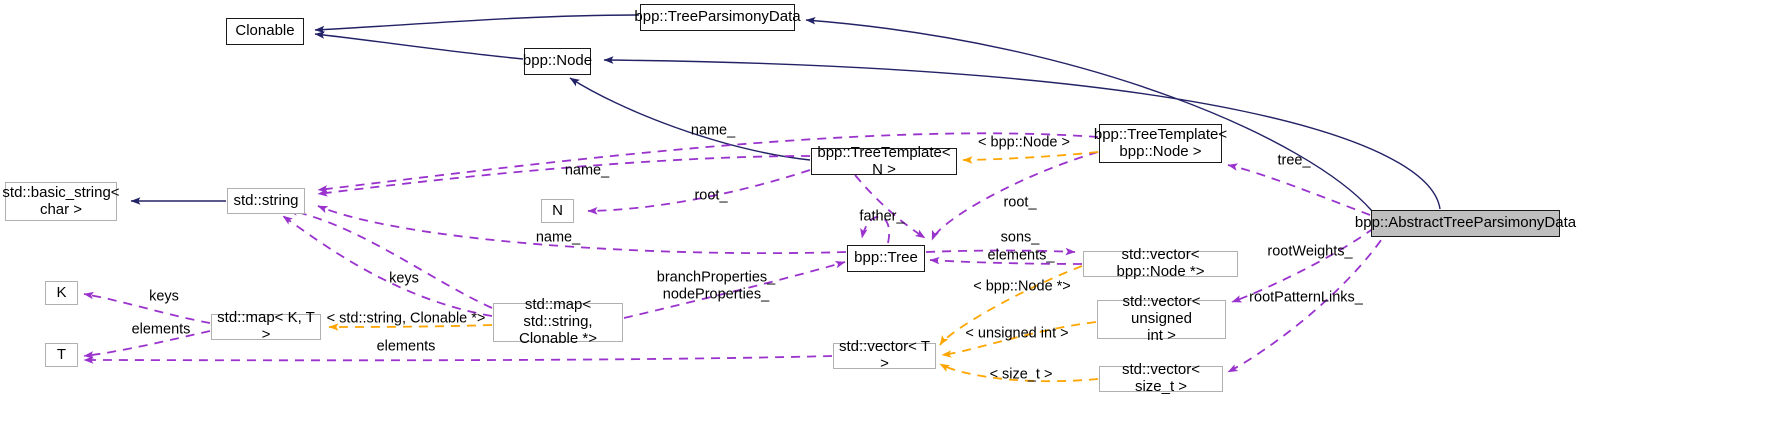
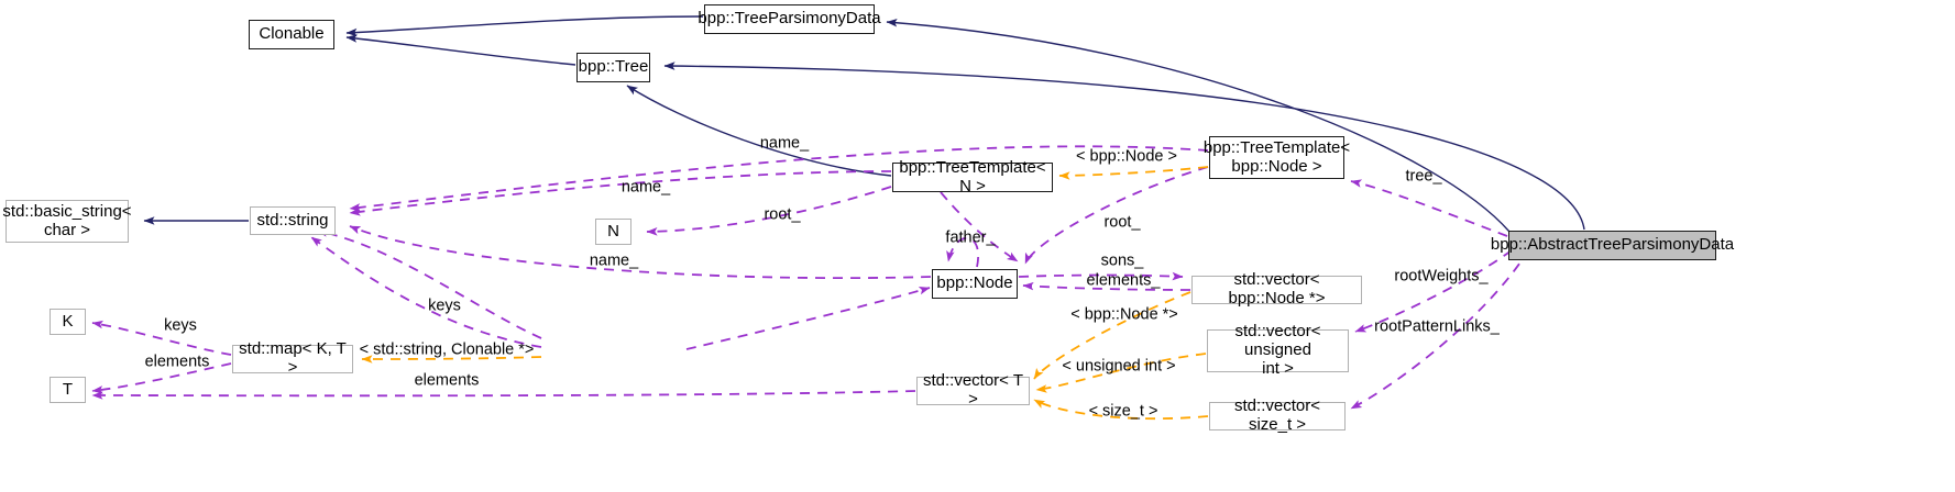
  Clonable
  bpp::TreeParsimonyData
- bpp::Node
+ bpp::Tree
  bpp::TreeTemplate<
  bpp::Node >
  bpp::TreeTemplate< N >
  bpp::AbstractTreeParsimonyData
  std::basic_string<
  char >
  std::string
  N
- bpp::Tree
+ bpp::Node
  std::vector< bpp::Node *>
  K
  std::map< K, T >
- std::map< std::string,
- Clonable *>
  std::vector< unsigned
  int >
  T
  std::vector< T >
  std::vector< size_t >
  name_
  < bpp::Node >
  tree_
  name_
  root_
  root_
  father_
  name_
  sons_
  rootWeights_
  elements_
  keys
- branchProperties_
- nodeProperties_
  < bpp::Node *>
  rootPatternLinks_
  keys
  elements
  < std::string, Clonable *>
  < unsigned int >
  elements
  < size_t >
